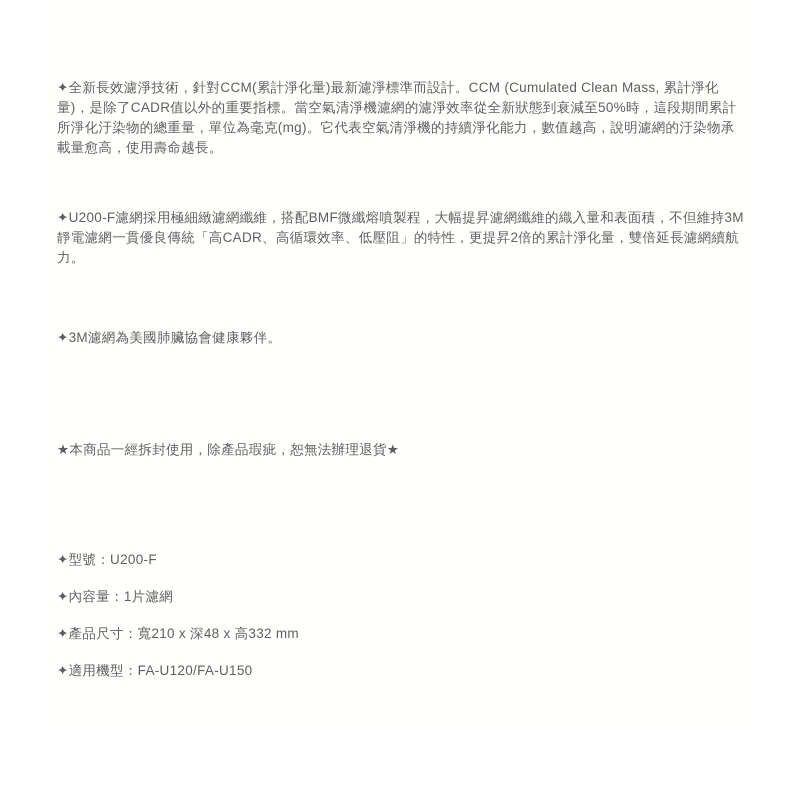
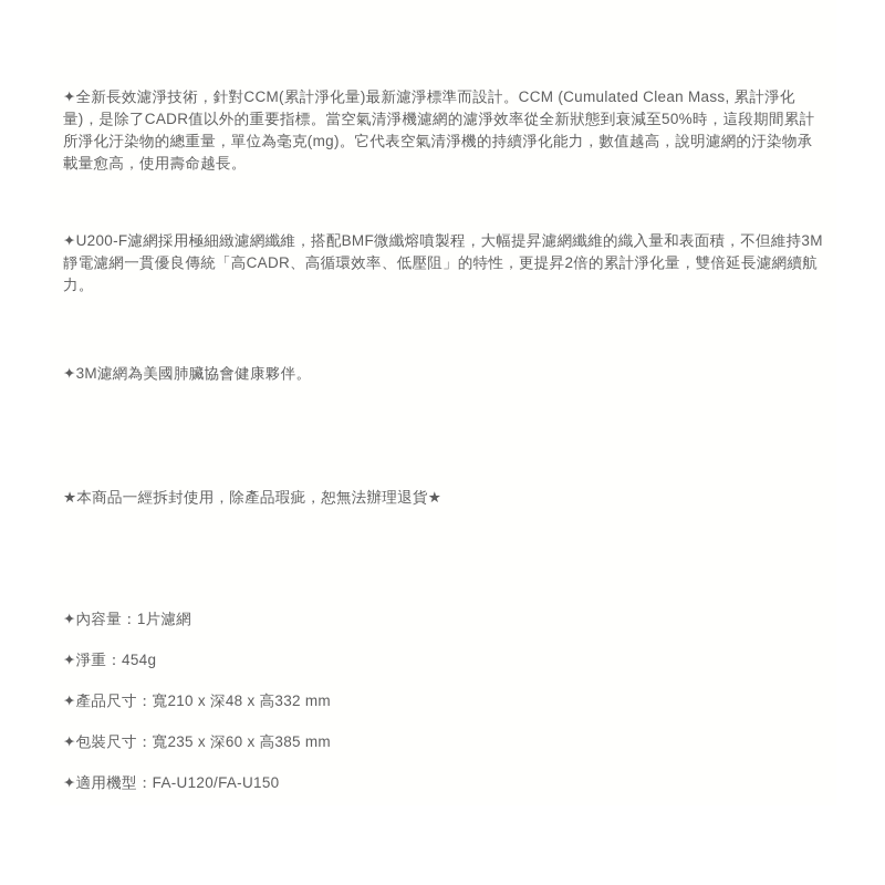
  ✦全新長效濾淨技術，針對CCM(累計淨化量)最新濾淨標準而設計。CCM (Cumulated Clean Mass, 累計淨化量)，是除了CADR值以外的重要指標。當空氣清淨機濾網的濾淨效率從全新狀態到衰減至50%時，這段期間累計所淨化汙染物的總重量，單位為毫克(mg)。它代表空氣清淨機的持續淨化能力，數值越高，說明濾網的汙染物承載量愈高，使用壽命越長。
  ✦U200-F濾網採用極細緻濾網纖維，搭配BMF微纖熔噴製程，大幅提昇濾網纖維的織入量和表面積，不但維持3M靜電濾網一貫優良傳統「高CADR、高循環效率、低壓阻」的特性，更提昇2倍的累計淨化量，雙倍延長濾網續航力。
  ✦3M濾網為美國肺臟協會健康夥伴。
  ★本商品一經拆封使用，除產品瑕疵，恕無法辦理退貨★
- ✦型號：U200-F
  ✦內容量：1片濾網
+ ✦淨重：454g
  ✦產品尺寸：寬210 x 深48 x 高332 mm
+ ✦包裝尺寸：寬235 x 深60 x 高385 mm
  ✦適用機型：FA-U120/FA-U150
